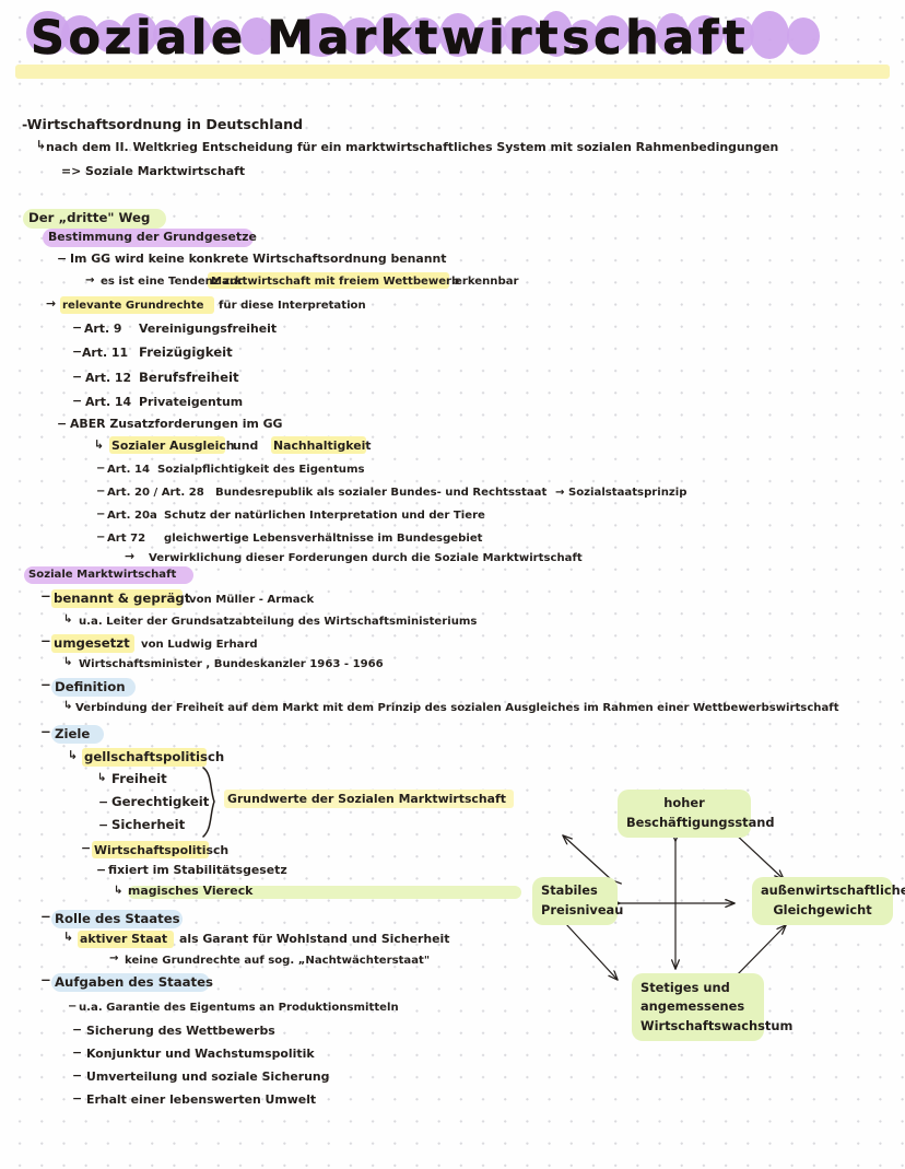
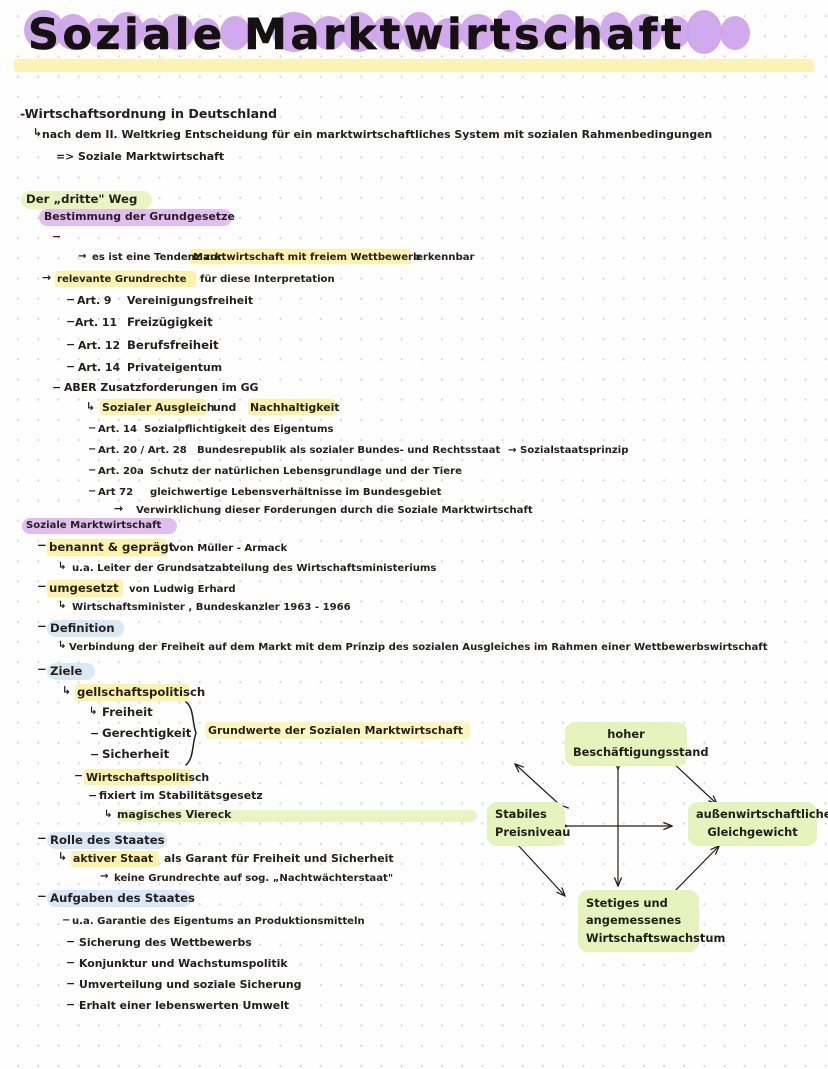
  Soziale Marktwirtschaft
  -Wirtschaftsordnung in Deutschland
  ↳
  nach dem II. Weltkrieg Entscheidung für ein marktwirtschaftliches System mit sozialen Rahmenbedingungen
  => Soziale Marktwirtschaft
  Der „dritte" Weg
  Bestimmung der Grundgesetze
  −
- Im GG wird keine konkrete Wirtschaftsordnung benannt
  →
  es ist eine Tendenz zur
  Marktwirtschaft mit freiem Wettbewerb
  erkennbar
  →
  relevante Grundrechte
  für diese Interpretation
  −
  Art. 9
  Vereinigungsfreiheit
  −
  Art. 11
  Freizügigkeit
  −
  Art. 12
  Berufsfreiheit
  −
  Art. 14
  Privateigentum
  −
  ABER Zusatzforderungen im GG
  ↳
  Sozialer Ausgleich
  und
  Nachhaltigkeit
  −
  Art. 14
  Sozialpflichtigkeit des Eigentums
  −
  Art. 20 / Art. 28
  Bundesrepublik als sozialer Bundes- und Rechtsstaat
  → Sozialstaatsprinzip
  −
  Art. 20a
- Schutz der natürlichen Interpretation und der Tiere
+ Schutz der natürlichen Lebensgrundlage und der Tiere
  −
  Art 72
  gleichwertige Lebensverhältnisse im Bundesgebiet
  →
  Verwirklichung dieser Forderungen durch die Soziale Marktwirtschaft
  Soziale Marktwirtschaft
  −
  benannt & geprägt
  von Müller - Armack
  ↳
  u.a. Leiter der Grundsatzabteilung des Wirtschaftsministeriums
  −
  umgesetzt
  von Ludwig Erhard
  ↳
  Wirtschaftsminister , Bundeskanzler 1963 - 1966
  −
  Definition
  ↳
  Verbindung der Freiheit auf dem Markt mit dem Prinzip des sozialen Ausgleiches im Rahmen einer Wettbewerbswirtschaft
  −
  Ziele
  ↳
  gellschaftspolitisch
  ↳
  Freiheit
  −
  Gerechtigkeit
  −
  Sicherheit
  Grundwerte der Sozialen Marktwirtschaft
  −
  Wirtschaftspolitisch
  −
  fixiert im Stabilitätsgesetz
  ↳
  magisches Viereck
  −
  Rolle des Staates
  ↳
  aktiver Staat
- als Garant für Wohlstand und Sicherheit
+ als Garant für Freiheit und Sicherheit
  →
  keine Grundrechte auf sog. „Nachtwächterstaat"
  −
  Aufgaben des Staates
  −
  u.a. Garantie des Eigentums an Produktionsmitteln
  −
  Sicherung des Wettbewerbs
  −
  Konjunktur und Wachstumspolitik
  −
  Umverteilung und soziale Sicherung
  −
  Erhalt einer lebenswerten Umwelt
  hoher
  Beschäftigungsstand
  Stabiles
  Preisniveau
  außenwirtschaftlich
  Gleichgewicht
  Stetiges und
  angemessenes
  Wirtschaftswachstum
